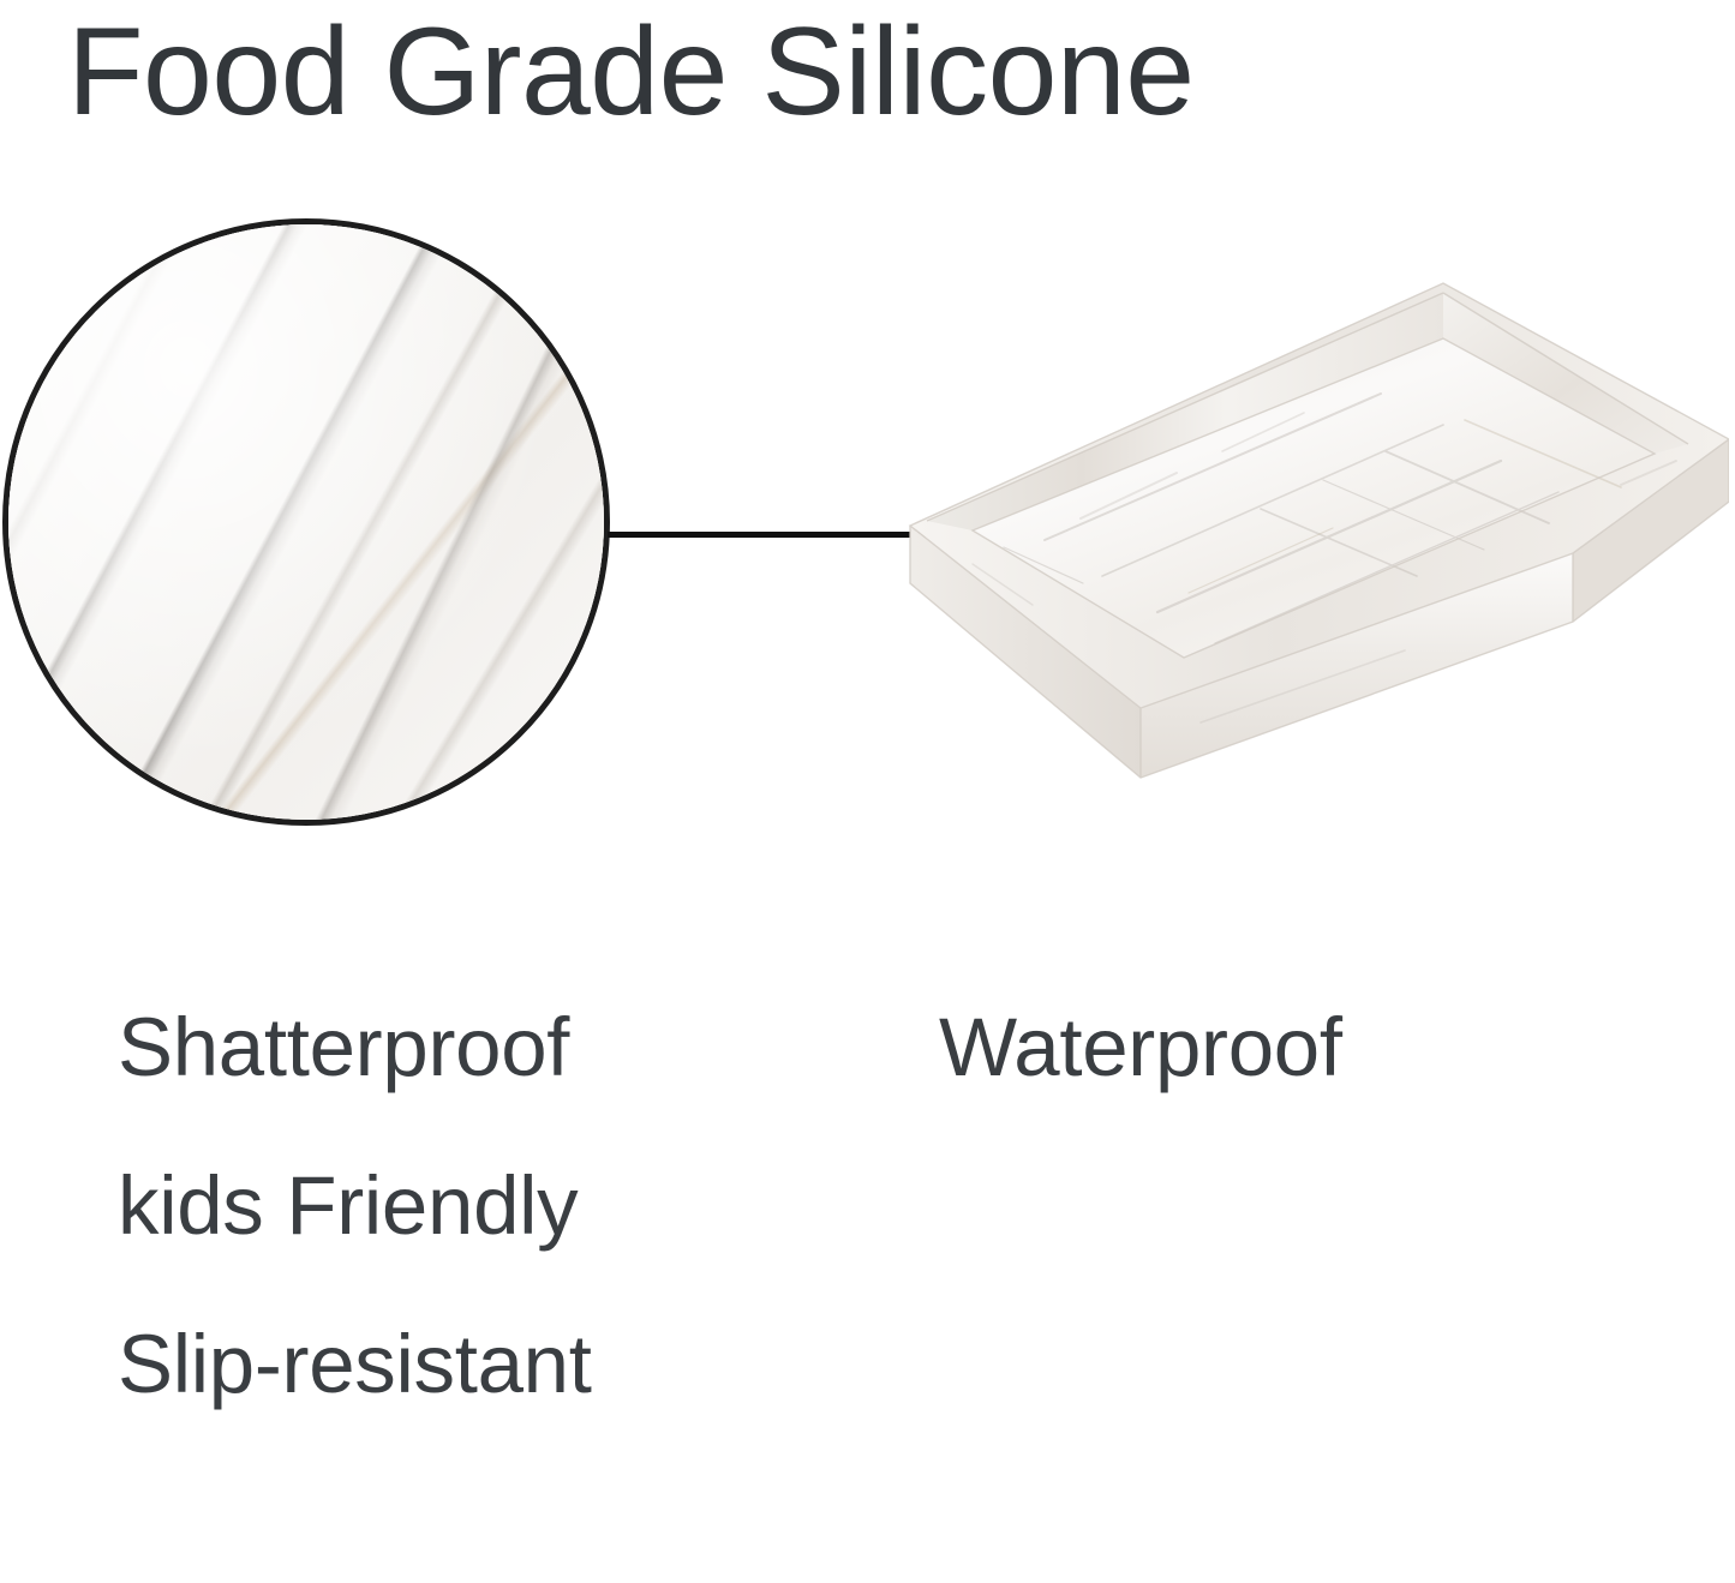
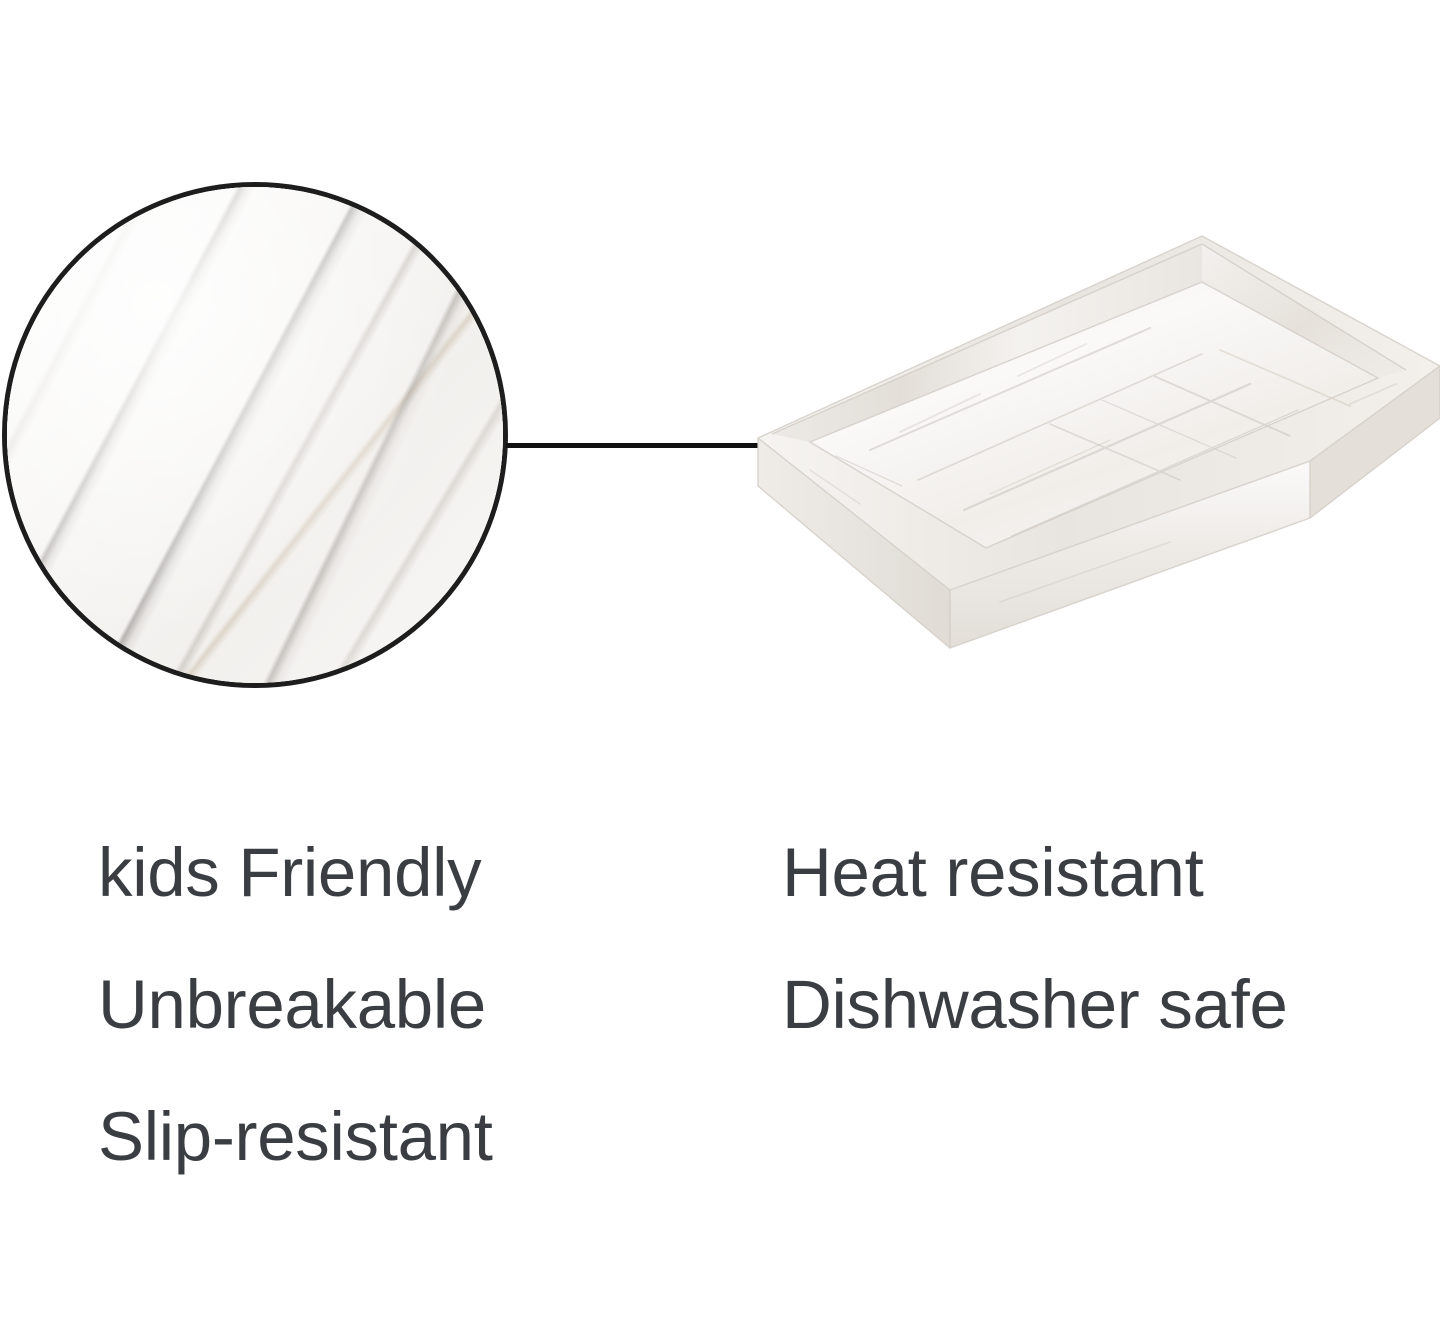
- Food Grade Silicone
- Shatterproof
- Waterproof
  kids Friendly
+ Heat resistant
+ Unbreakable
+ Dishwasher safe
  Slip-resistant
